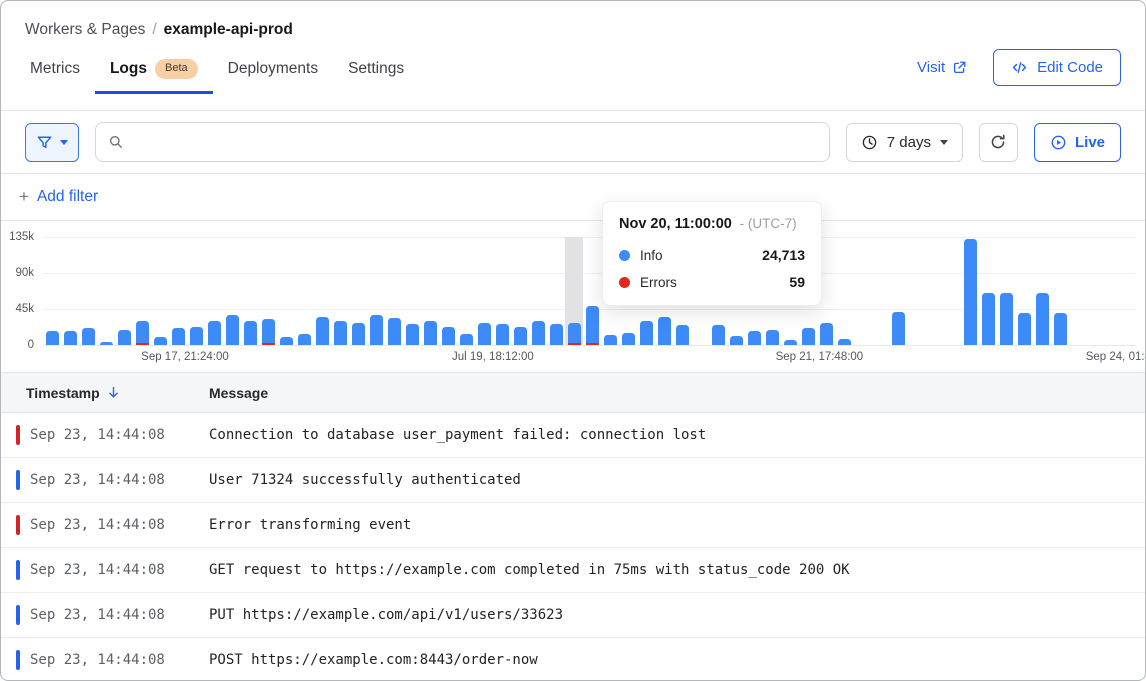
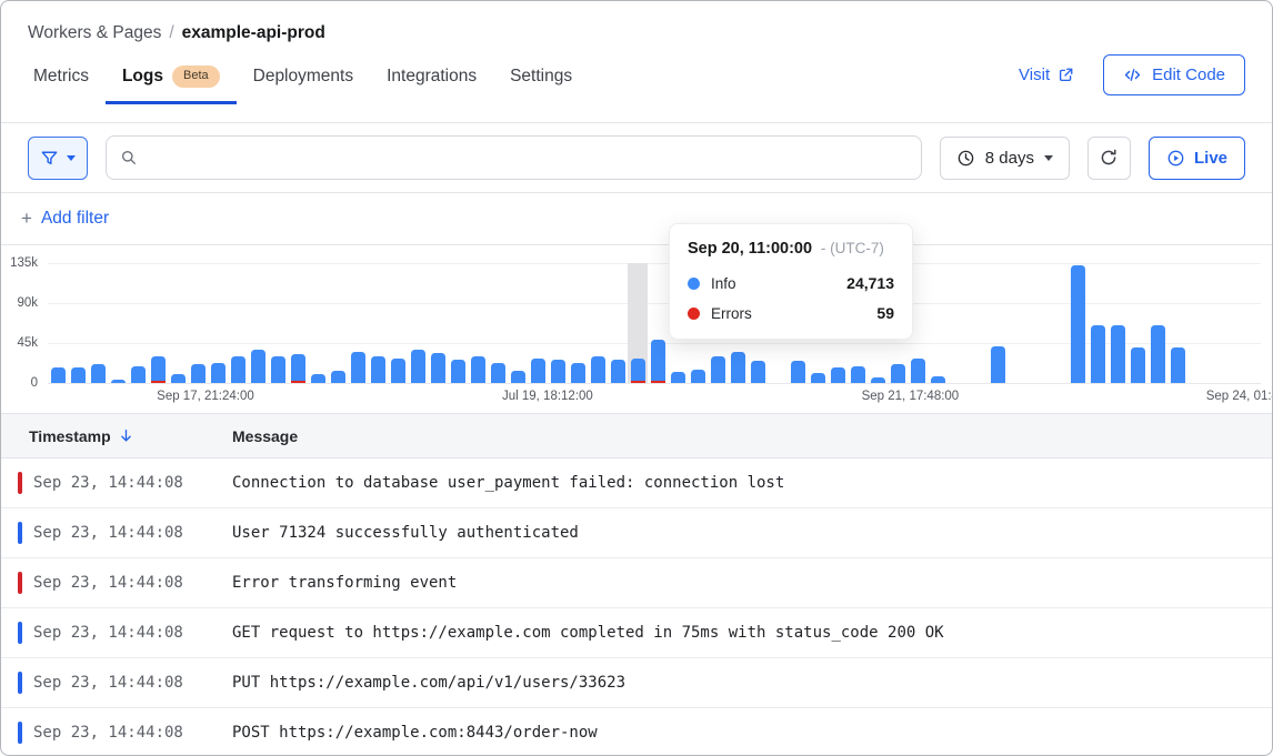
  Workers & Pages / example-api-prod
  Metrics
  Logs
  Beta
  Deployments
+ Integrations
  Settings
  Visit
  Edit Code
- 7 days
+ 8 days
  Live
  +
  Add filter
  0
  45k
  90k
  135k
  Sep 17, 21:24:00
  Jul 19, 18:12:00
  Sep 21, 17:48:00
- Nov 20, 11:00:00 - (UTC-7)
+ Sep 20, 11:00:00 - (UTC-7)
  Info
  24,713
  Errors
  59
  Timestamp
  Message
  Sep 23, 14:44:08
  Connection to database user_payment failed: connection lost
  Sep 23, 14:44:08
  User 71324 successfully authenticated
  Sep 23, 14:44:08
  Error transforming event
  Sep 23, 14:44:08
  GET request to https://example.com completed in 75ms with status_code 200 OK
  Sep 23, 14:44:08
  PUT https://example.com/api/v1/users/33623
  Sep 23, 14:44:08
  POST https://example.com:8443/order-now
